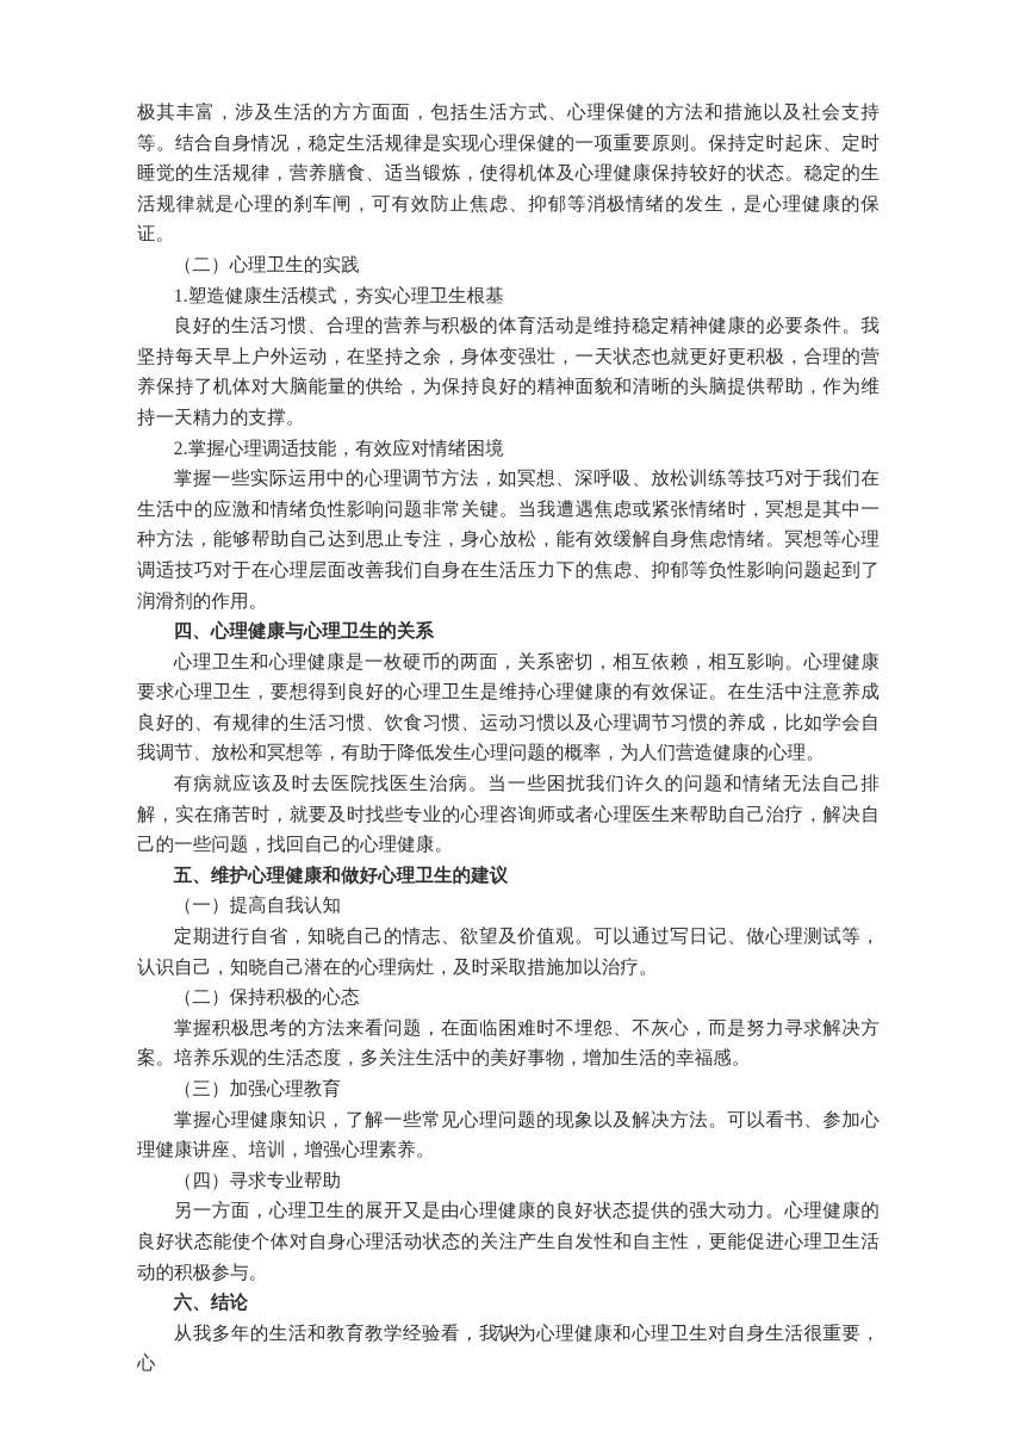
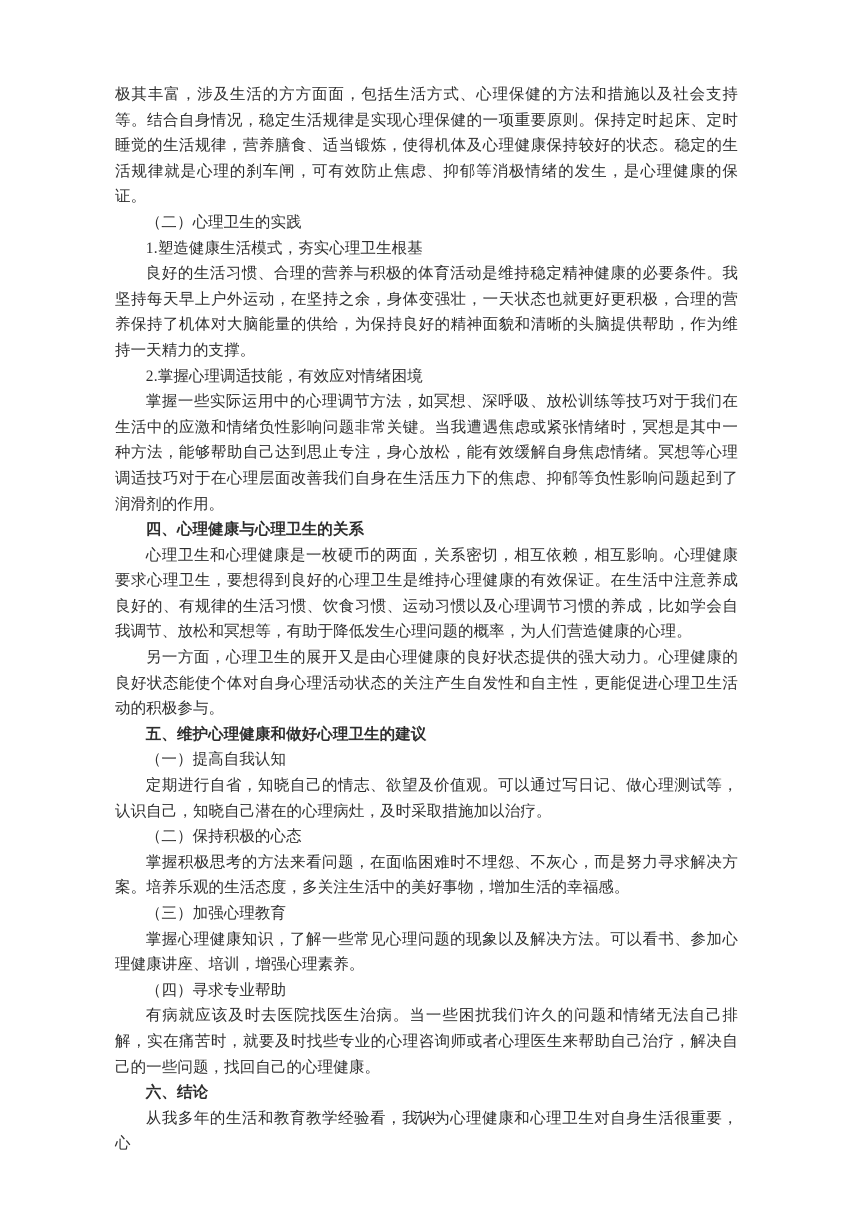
  极其丰富，涉及生活的方方面面，包括生活方式、心理保健的方法和措施以及社会支持等。结合自身情况，稳定生活规律是实现心理保健的一项重要原则。保持定时起床、定时睡觉的生活规律，营养膳食、适当锻炼，使得机体及心理健康保持较好的状态。稳定的生活规律就是心理的刹车闸，可有效防止焦虑、抑郁等消极情绪的发生，是心理健康的保证。
  （二）心理卫生的实践
  1.塑造健康生活模式，夯实心理卫生根基
  良好的生活习惯、合理的营养与积极的体育活动是维持稳定精神健康的必要条件。我坚持每天早上户外运动，在坚持之余，身体变强壮，一天状态也就更好更积极，合理的营养保持了机体对大脑能量的供给，为保持良好的精神面貌和清晰的头脑提供帮助，作为维持一天精力的支撑。
  2.掌握心理调适技能，有效应对情绪困境
  掌握一些实际运用中的心理调节方法，如冥想、深呼吸、放松训练等技巧对于我们在生活中的应激和情绪负性影响问题非常关键。当我遭遇焦虑或紧张情绪时，冥想是其中一种方法，能够帮助自己达到思止专注，身心放松，能有效缓解自身焦虑情绪。冥想等心理调适技巧对于在心理层面改善我们自身在生活压力下的焦虑、抑郁等负性影响问题起到了润滑剂的作用。
  四、心理健康与心理卫生的关系
  心理卫生和心理健康是一枚硬币的两面，关系密切，相互依赖，相互影响。心理健康要求心理卫生，要想得到良好的心理卫生是维持心理健康的有效保证。在生活中注意养成良好的、有规律的生活习惯、饮食习惯、运动习惯以及心理调节习惯的养成，比如学会自我调节、放松和冥想等，有助于降低发生心理问题的概率，为人们营造健康的心理。
- 有病就应该及时去医院找医生治病。当一些困扰我们许久的问题和情绪无法自己排解，实在痛苦时，就要及时找些专业的心理咨询师或者心理医生来帮助自己治疗，解决自己的一些问题，找回自己的心理健康。
+ 另一方面，心理卫生的展开又是由心理健康的良好状态提供的强大动力。心理健康的良好状态能使个体对自身心理活动状态的关注产生自发性和自主性，更能促进心理卫生活动的积极参与。
  五、维护心理健康和做好心理卫生的建议
  （一）提高自我认知
  定期进行自省，知晓自己的情志、欲望及价值观。可以通过写日记、做心理测试等，认识自己，知晓自己潜在的心理病灶，及时采取措施加以治疗。
  （二）保持积极的心态
  掌握积极思考的方法来看问题，在面临困难时不埋怨、不灰心，而是努力寻求解决方案。培养乐观的生活态度，多关注生活中的美好事物，增加生活的幸福感。
  （三）加强心理教育
  掌握心理健康知识，了解一些常见心理问题的现象以及解决方法。可以看书、参加心理健康讲座、培训，增强心理素养。
  （四）寻求专业帮助
- 另一方面，心理卫生的展开又是由心理健康的良好状态提供的强大动力。心理健康的良好状态能使个体对自身心理活动状态的关注产生自发性和自主性，更能促进心理卫生活动的积极参与。
+ 有病就应该及时去医院找医生治病。当一些困扰我们许久的问题和情绪无法自己排解，实在痛苦时，就要及时找些专业的心理咨询师或者心理医生来帮助自己治疗，解决自己的一些问题，找回自己的心理健康。
  六、结论
  从我多年的生活和教育教学经验看，我认为心理健康和心理卫生对自身生活很重要，心
  714
